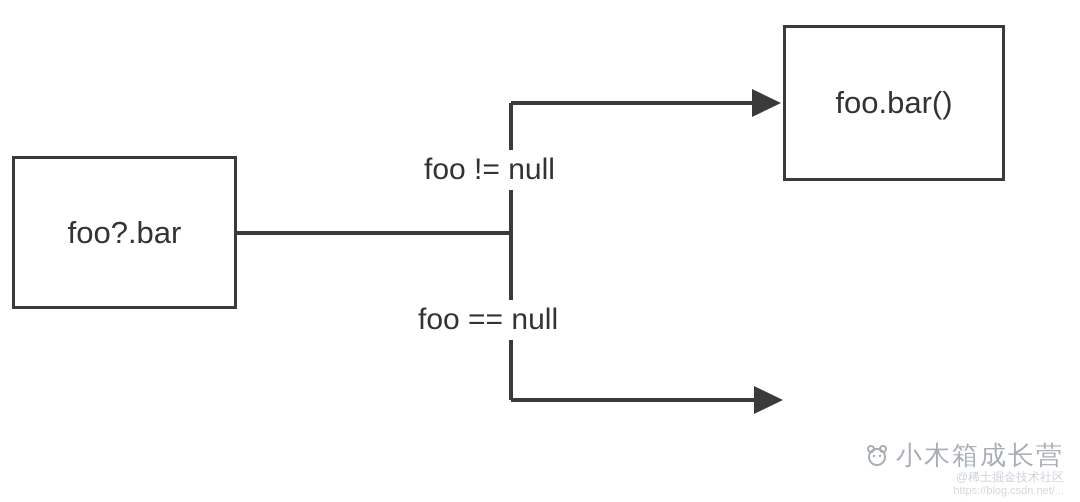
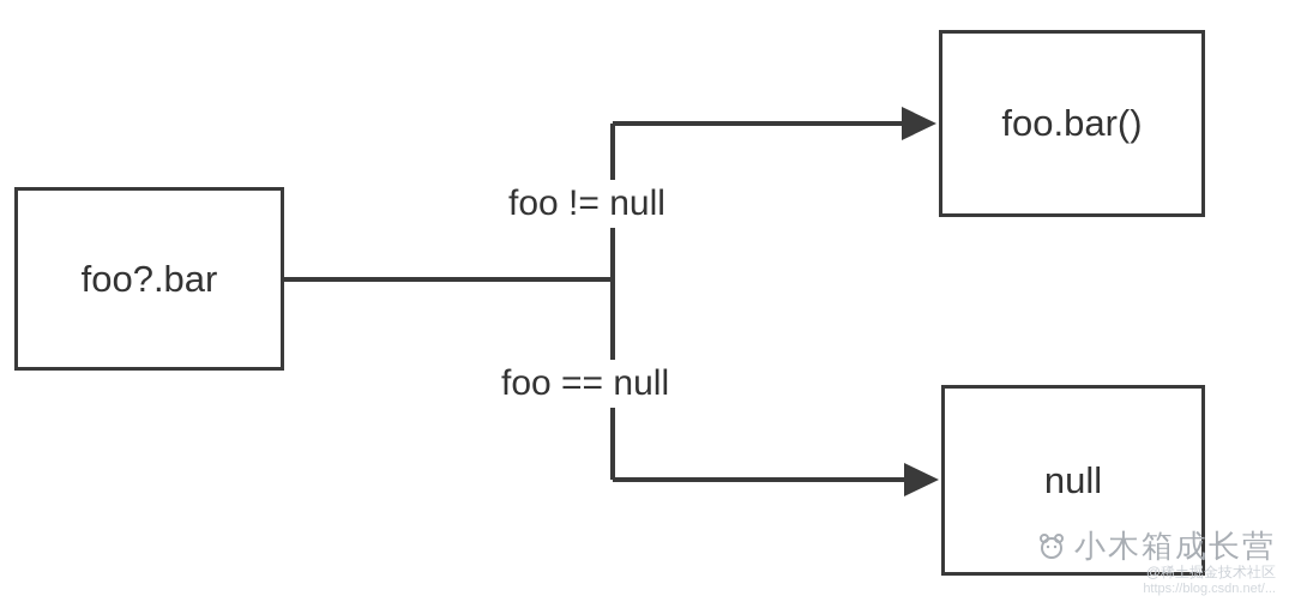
  foo != null
  foo == null
  foo?.bar
  foo.bar()
+ null
  小木箱成长营
  @稀土掘金技术社区
  https://blog.csdn.net/...
